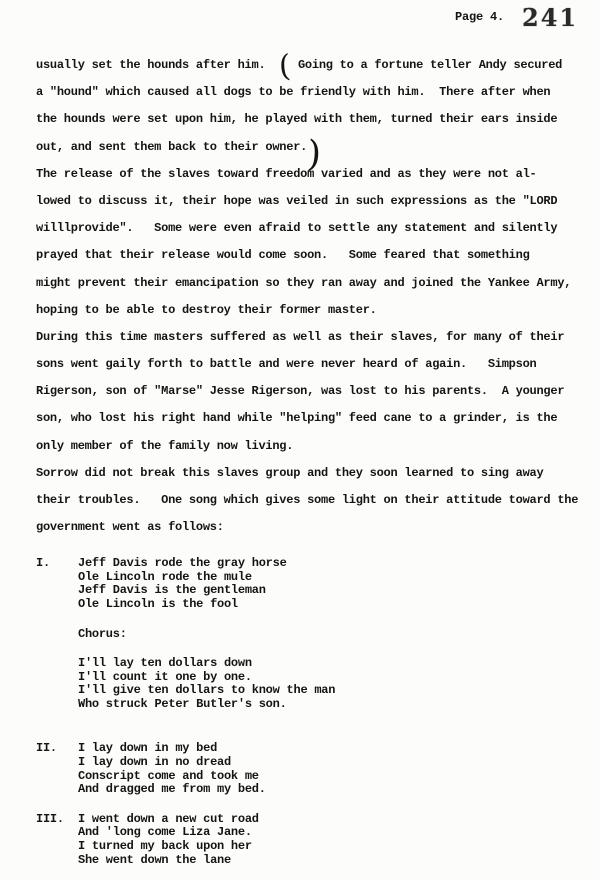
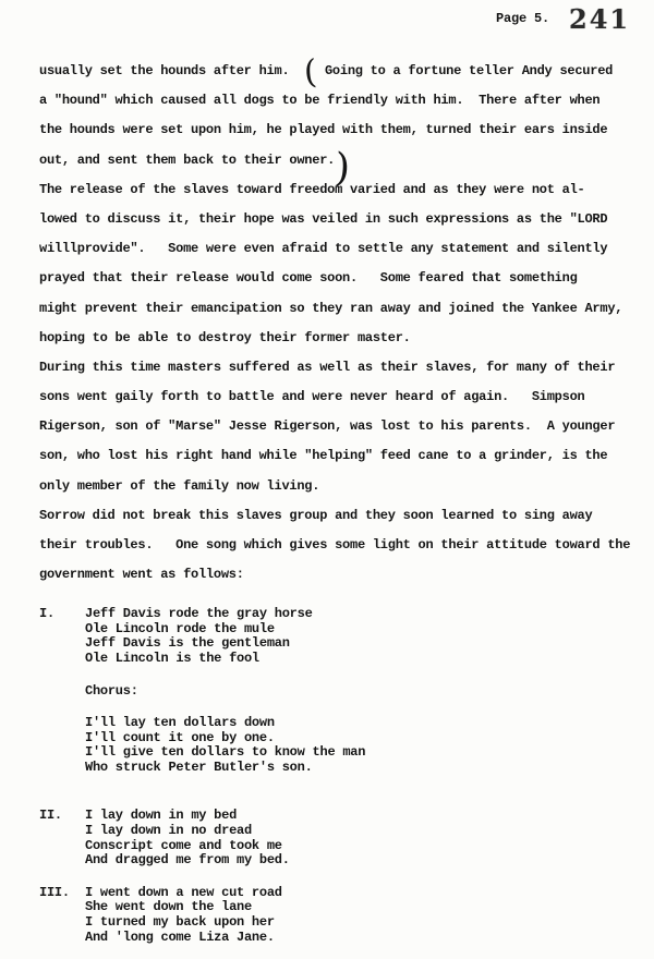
- Page 4.
+ Page 5.
  241
  a "hound" which caused all dogs to be friendly with him. There after when
  the hounds were set upon him, he played with them, turned their ears inside
  The release of the slaves toward freedom varied and as they were not al-
  lowed to discuss it, their hope was veiled in such expressions as the "LORD
  willlprovide". Some were even afraid to settle any statement and silently
  prayed that their release would come soon. Some feared that something
  might prevent their emancipation so they ran away and joined the Yankee Army,
  hoping to be able to destroy their former master.
  During this time masters suffered as well as their slaves, for many of their
  sons went gaily forth to battle and were never heard of again. Simpson
  Rigerson, son of "Marse" Jesse Rigerson, was lost to his parents. A younger
  son, who lost his right hand while "helping" feed cane to a grinder, is the
  only member of the family now living.
  Sorrow did not break this slaves group and they soon learned to sing away
  their troubles. One song which gives some light on their attitude toward the
  government went as follows:
  I.
  Jeff Davis rode the gray horse
  Ole Lincoln rode the mule
  Jeff Davis is the gentleman
  Ole Lincoln is the fool
  Chorus:
  I'll lay ten dollars down
  I'll count it one by one.
  I'll give ten dollars to know the man
  Who struck Peter Butler's son.
  II.
  I lay down in my bed
  I lay down in no dread
  Conscript come and took me
  And dragged me from my bed.
  III.
  I went down a new cut road
- And 'long come Liza Jane.
+ She went down the lane
  I turned my back upon her
- She went down the lane
+ And 'long come Liza Jane.
